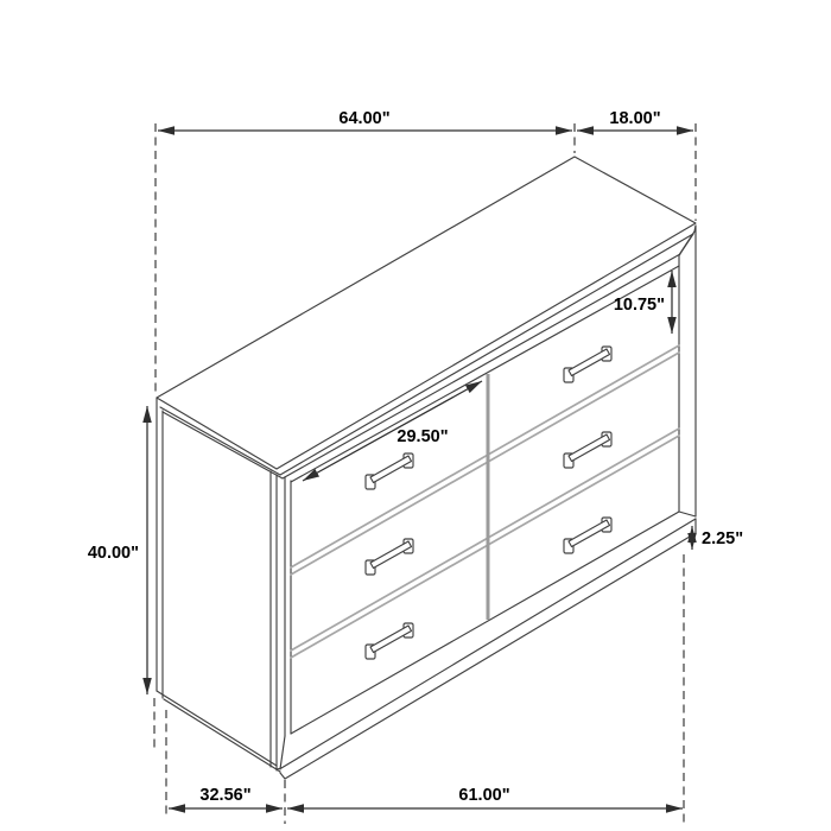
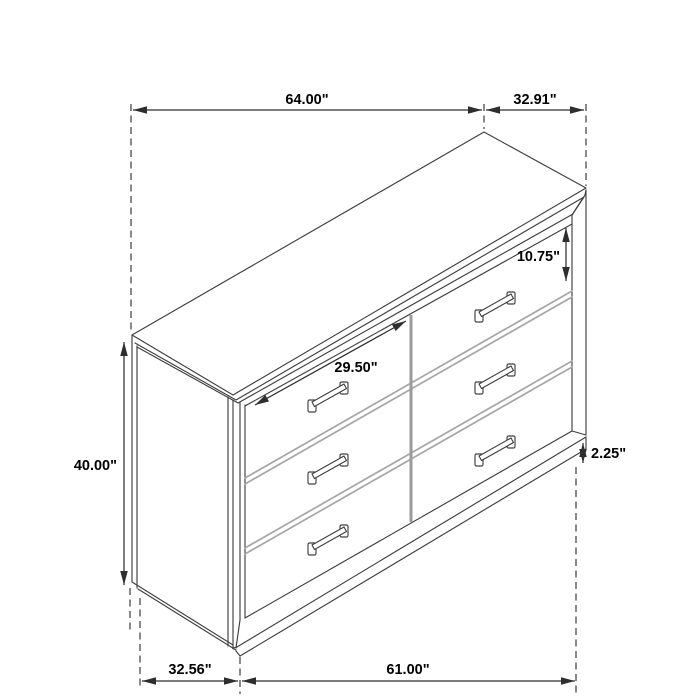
  64.00"
- 18.00"
+ 32.91"
  10.75"
  29.50"
  40.00"
  2.25"
  32.56"
  61.00"
